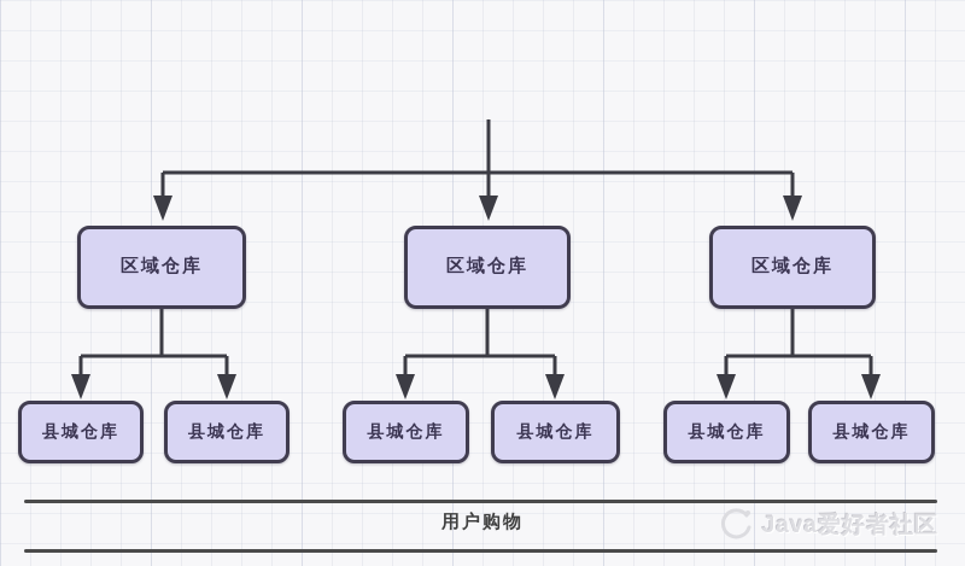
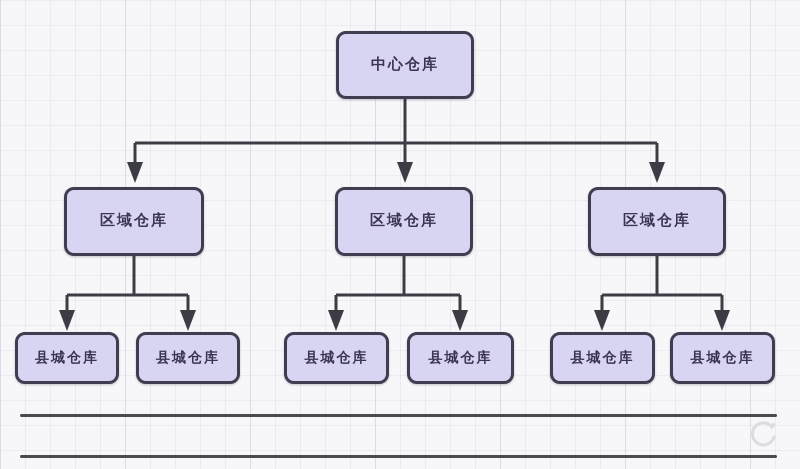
+ 中心仓库
  区域仓库
  区域仓库
  区域仓库
  县城仓库
  县城仓库
  县城仓库
  县城仓库
  县城仓库
  县城仓库
- 用户购物
- Java爱好者社区
